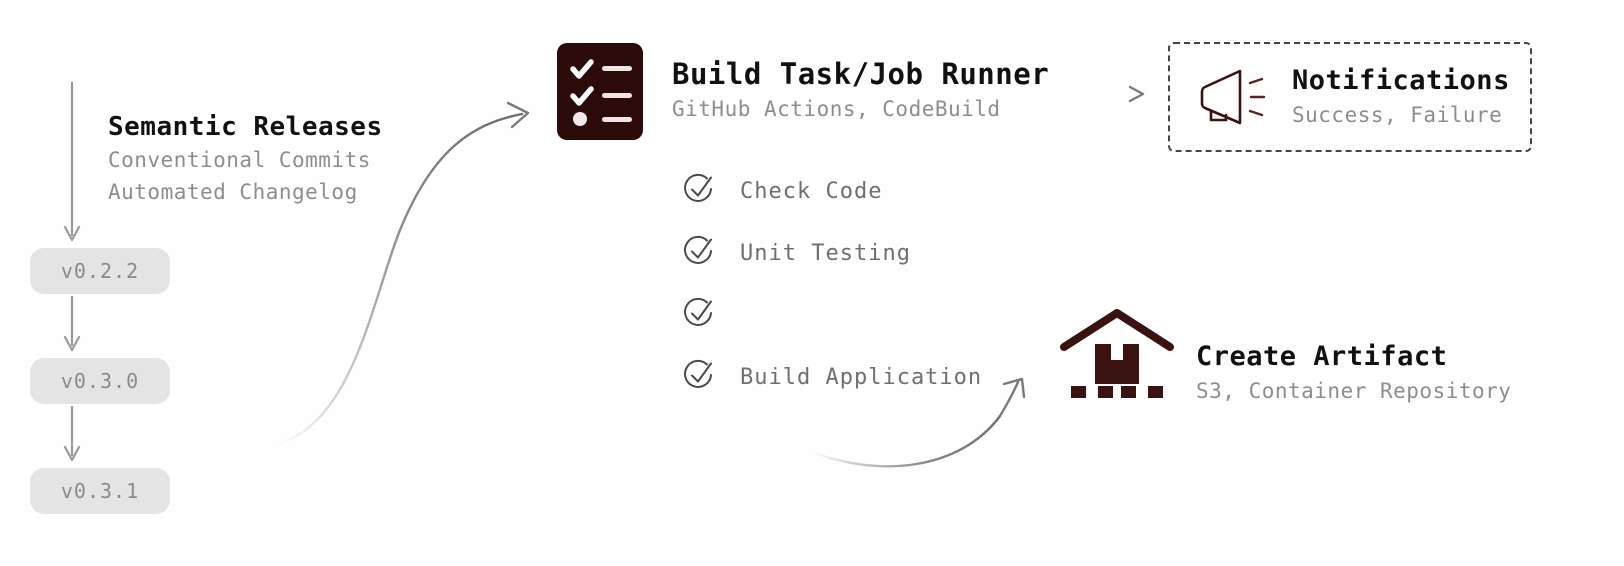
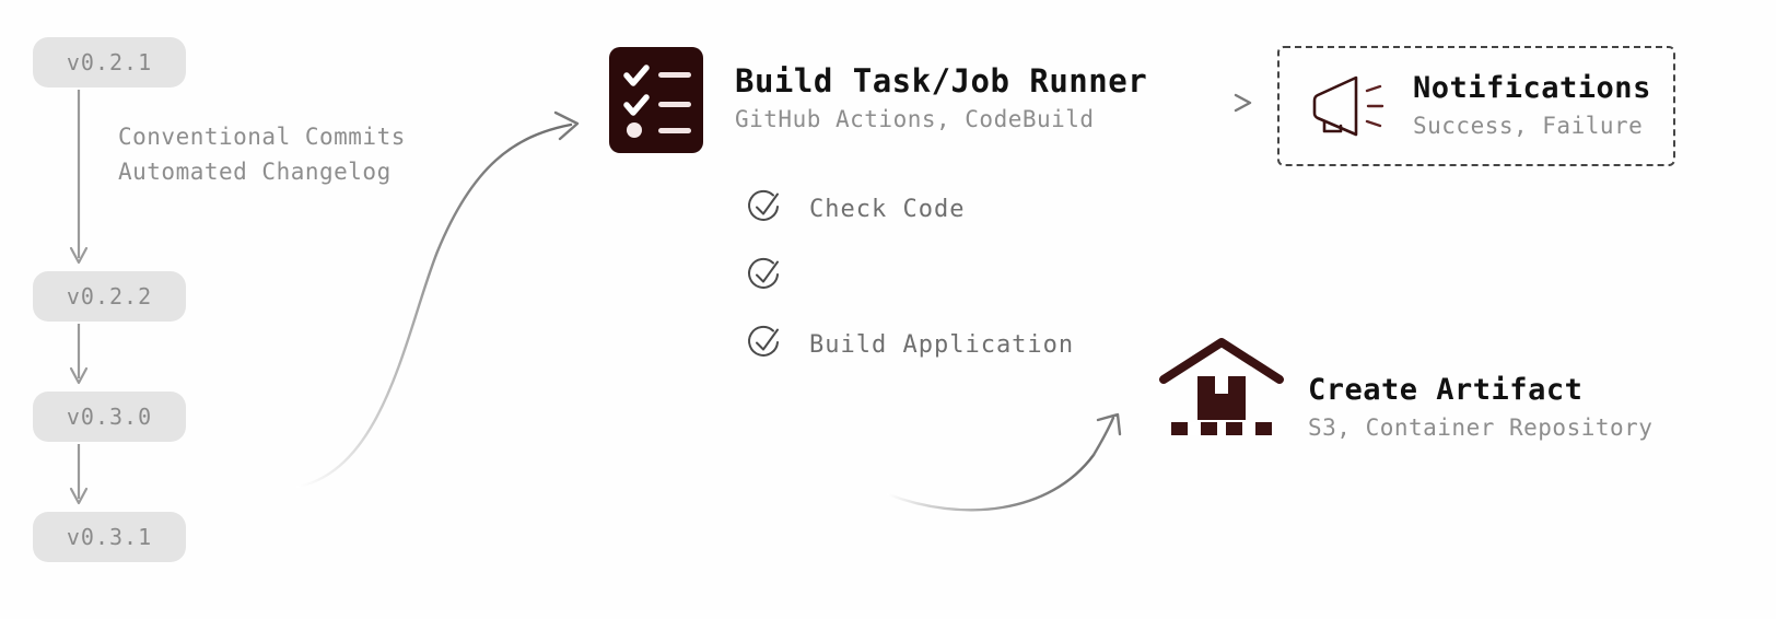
+ v0.2.1
  v0.2.2
  v0.3.0
  v0.3.1
- Semantic Releases
  Conventional Commits
  Automated Changelog
  Build Task/Job Runner
  GitHub Actions, CodeBuild
  Check Code
- Unit Testing
  Build Application
  Notifications
  Success, Failure
  Create Artifact
  S3, Container Repository
